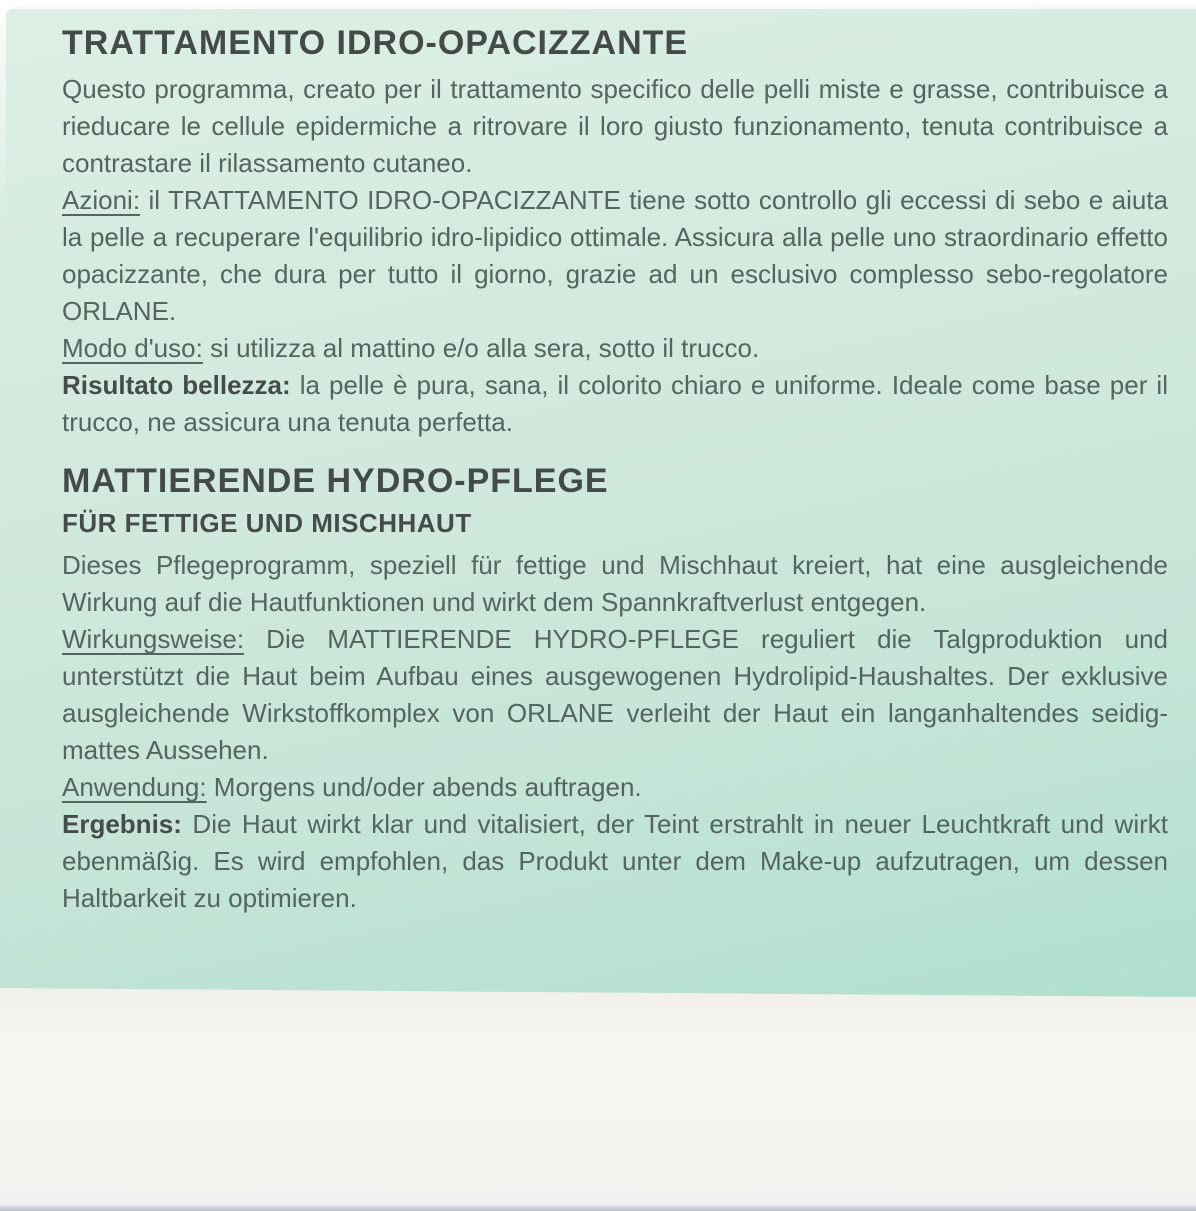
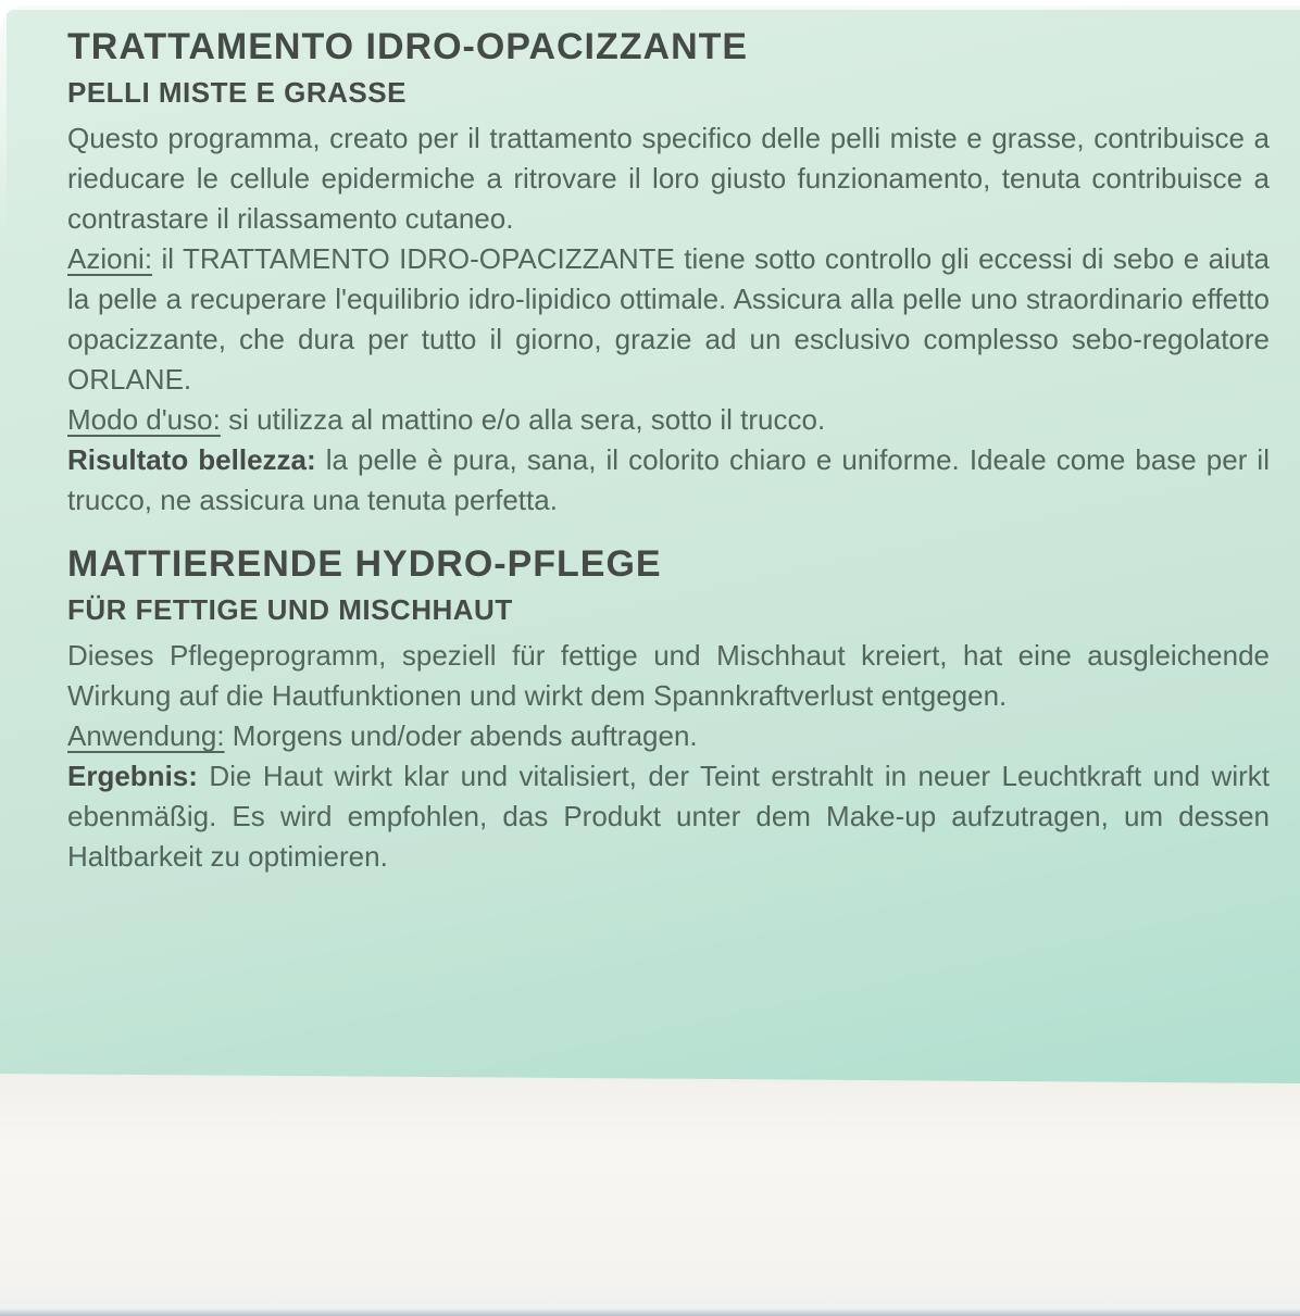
  TRATTAMENTO IDRO-OPACIZZANTE
+ PELLI MISTE E GRASSE
  Questo programma, creato per il trattamento specifico delle pelli miste e grasse, contribuisce a rieducare le cellule epidermiche a ritrovare il loro giusto funzionamento, tenuta contribuisce a contrastare il rilassamento cutaneo.
  Azioni: il TRATTAMENTO IDRO-OPACIZZANTE tiene sotto controllo gli eccessi di sebo e aiuta la pelle a recuperare l'equilibrio idro-lipidico ottimale. Assicura alla pelle uno straordinario effetto opacizzante, che dura per tutto il giorno, grazie ad un esclusivo complesso sebo-regolatore ORLANE.
  Modo d'uso: si utilizza al mattino e/o alla sera, sotto il trucco.
  Risultato bellezza: la pelle è pura, sana, il colorito chiaro e uniforme. Ideale come base per il trucco, ne assicura una tenuta perfetta.
  MATTIERENDE HYDRO-PFLEGE
  FÜR FETTIGE UND MISCHHAUT
  Dieses Pflegeprogramm, speziell für fettige und Mischhaut kreiert, hat eine ausgleichende Wirkung auf die Hautfunktionen und wirkt dem Spannkraftverlust entgegen.
- Wirkungsweise: Die MATTIERENDE HYDRO-PFLEGE reguliert die Talgproduktion und unterstützt die Haut beim Aufbau eines ausgewogenen Hydrolipid-Haushaltes. Der exklusive ausgleichende Wirkstoffkomplex von ORLANE verleiht der Haut ein langanhaltendes seidig-mattes Aussehen.
  Anwendung: Morgens und/oder abends auftragen.
  Ergebnis: Die Haut wirkt klar und vitalisiert, der Teint erstrahlt in neuer Leuchtkraft und wirkt ebenmäßig. Es wird empfohlen, das Produkt unter dem Make-up aufzutragen, um dessen Haltbarkeit zu optimieren.
